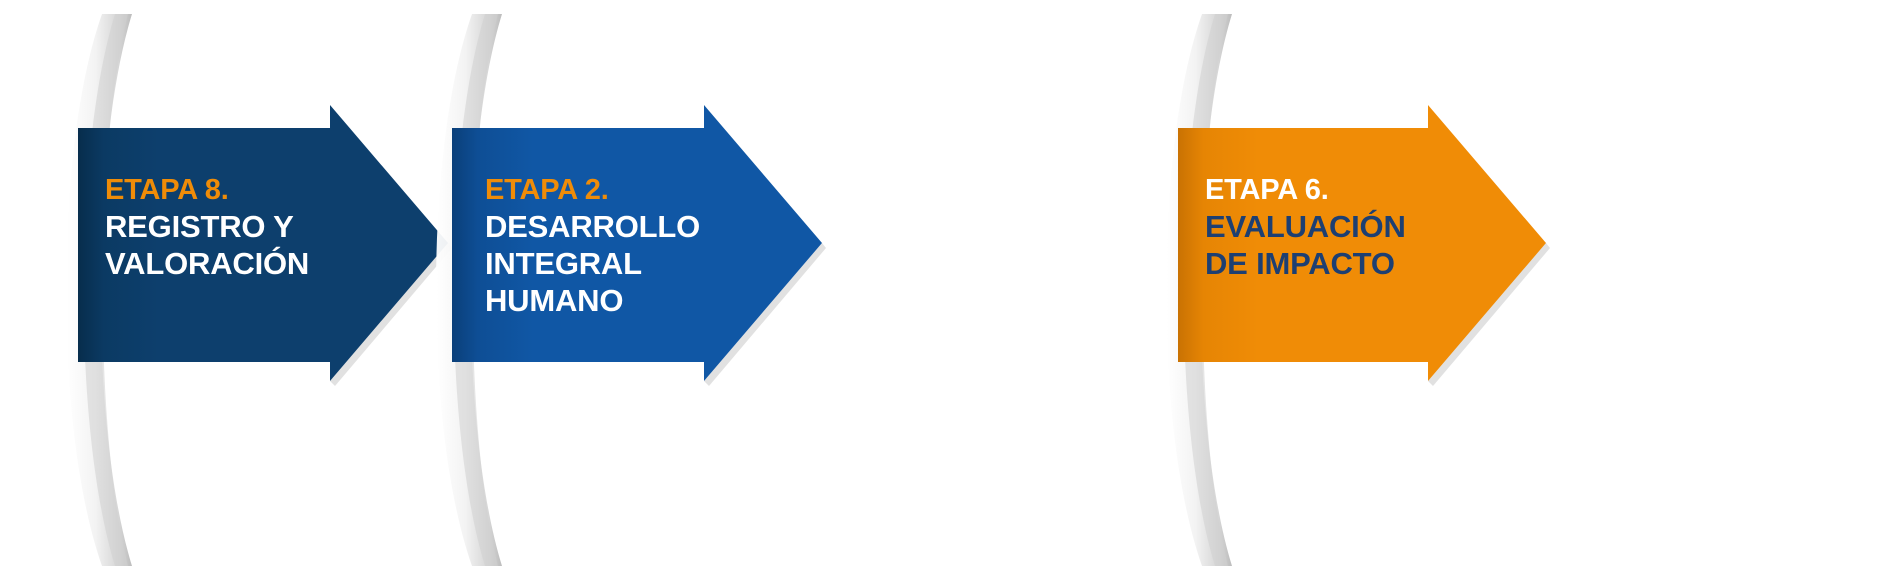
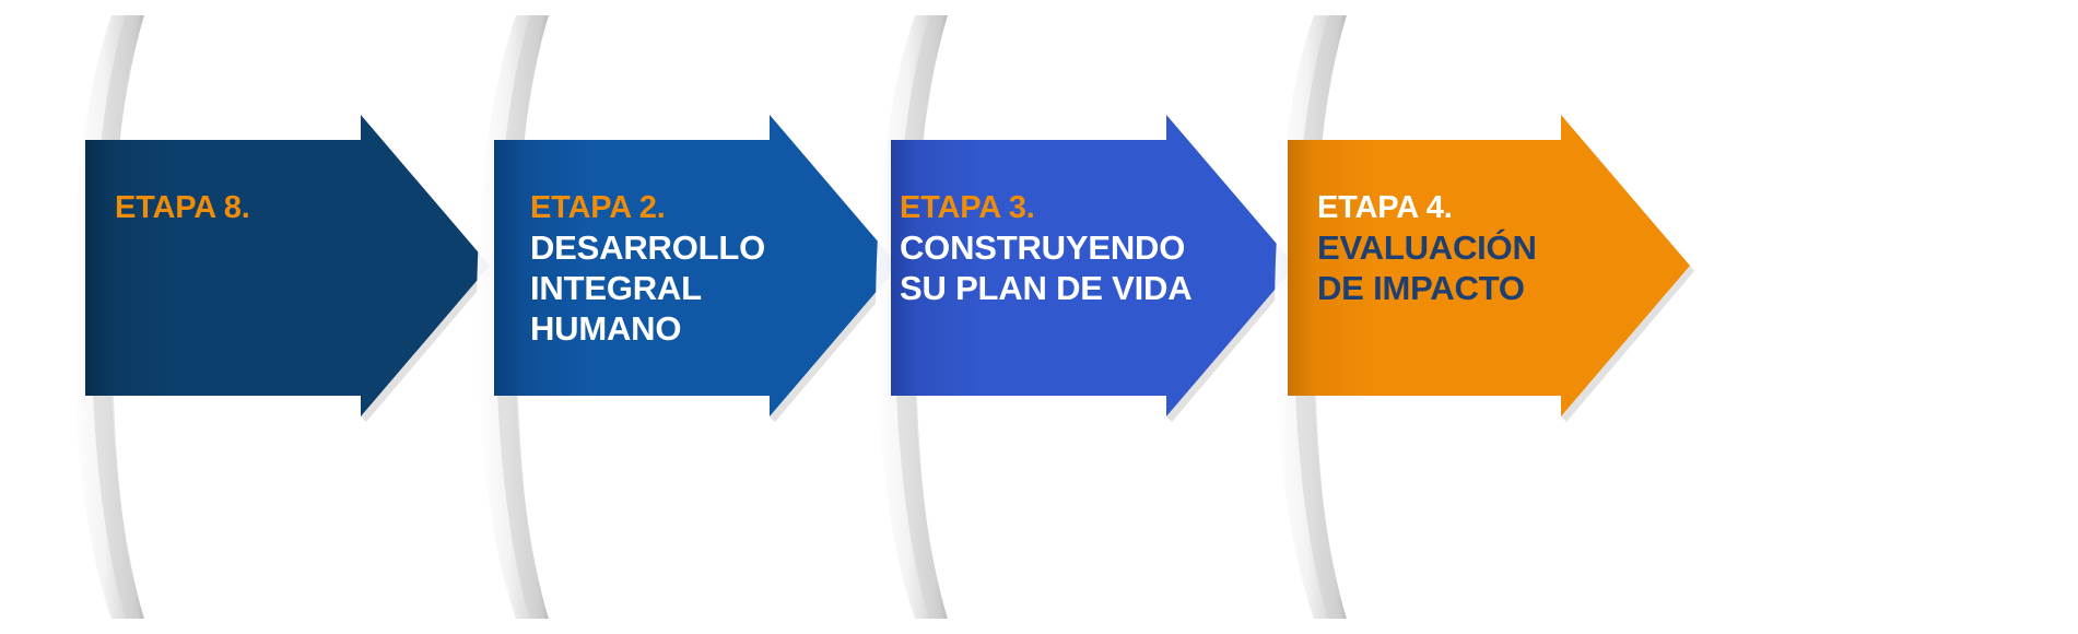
  ETAPA 8.
- REGISTRO Y
- VALORACIÓN
  ETAPA 2.
  DESARROLLO
  INTEGRAL
  HUMANO
+ ETAPA 3.
+ CONSTRUYENDO
+ SU PLAN DE VIDA
- ETAPA 6.
+ ETAPA 4.
  EVALUACIÓN
  DE IMPACTO
